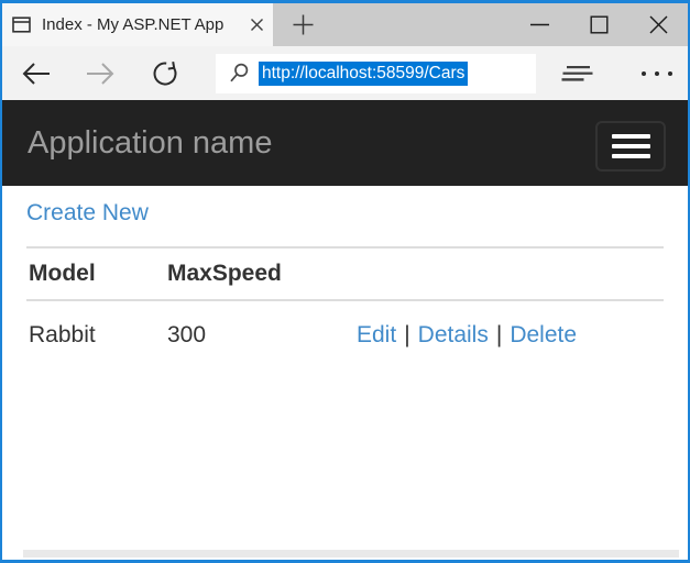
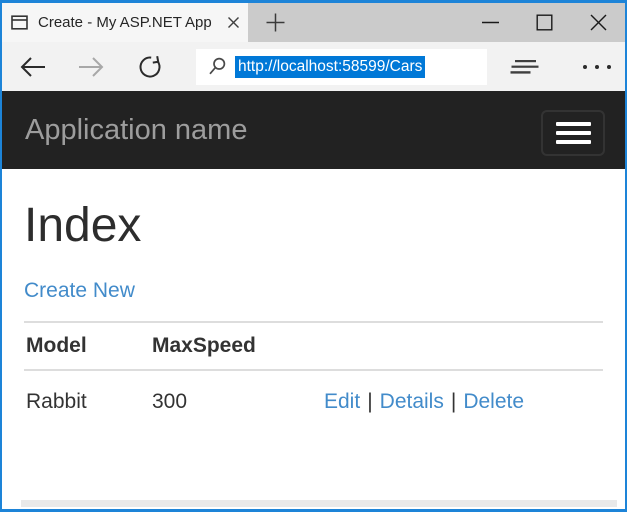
- Index - My ASP.NET App
+ Create - My ASP.NET App
  http://localhost:58599/Cars
  Application name
+ Index
  Create New
  Model	MaxSpeed
  Rabbit	300	Edit | Details | Delete
